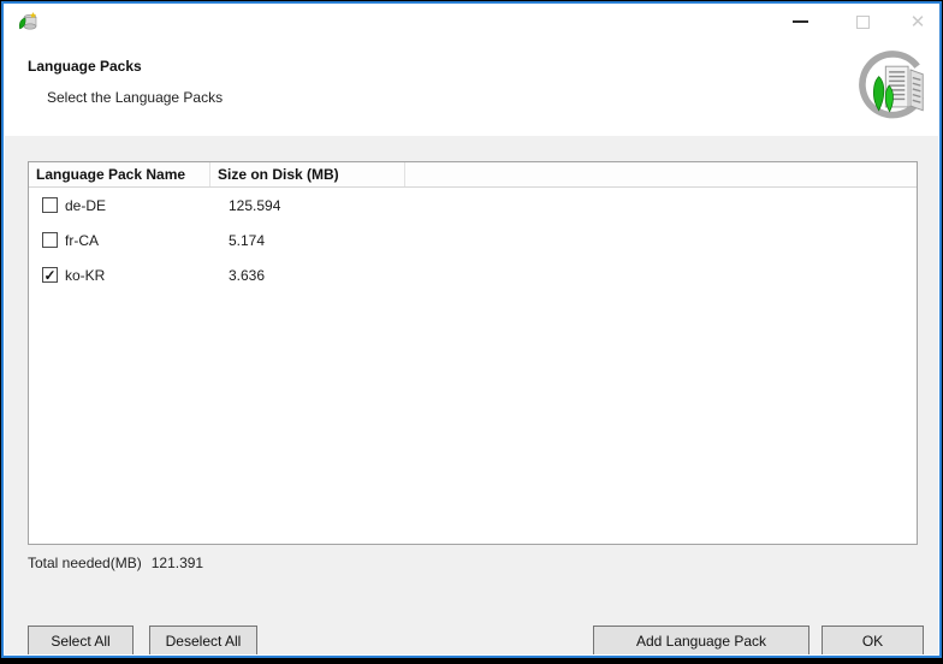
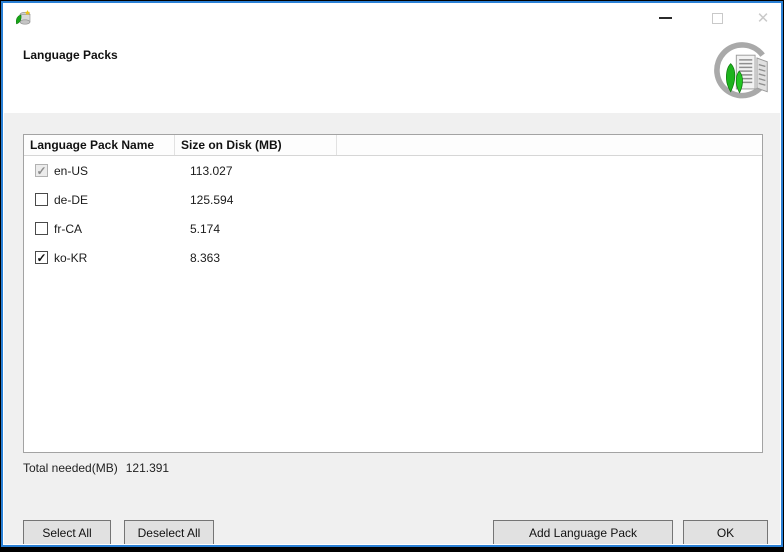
  ✕
  Language Packs
- Select the Language Packs
  Language Pack Name
  Size on Disk (MB)
+ en-US
+ 113.027
  de-DE
  125.594
  fr-CA
  5.174
  ko-KR
- 3.636
+ 8.363
  Total needed(MB) 121.391
  Select All
  Deselect All
  Add Language Pack
  OK
